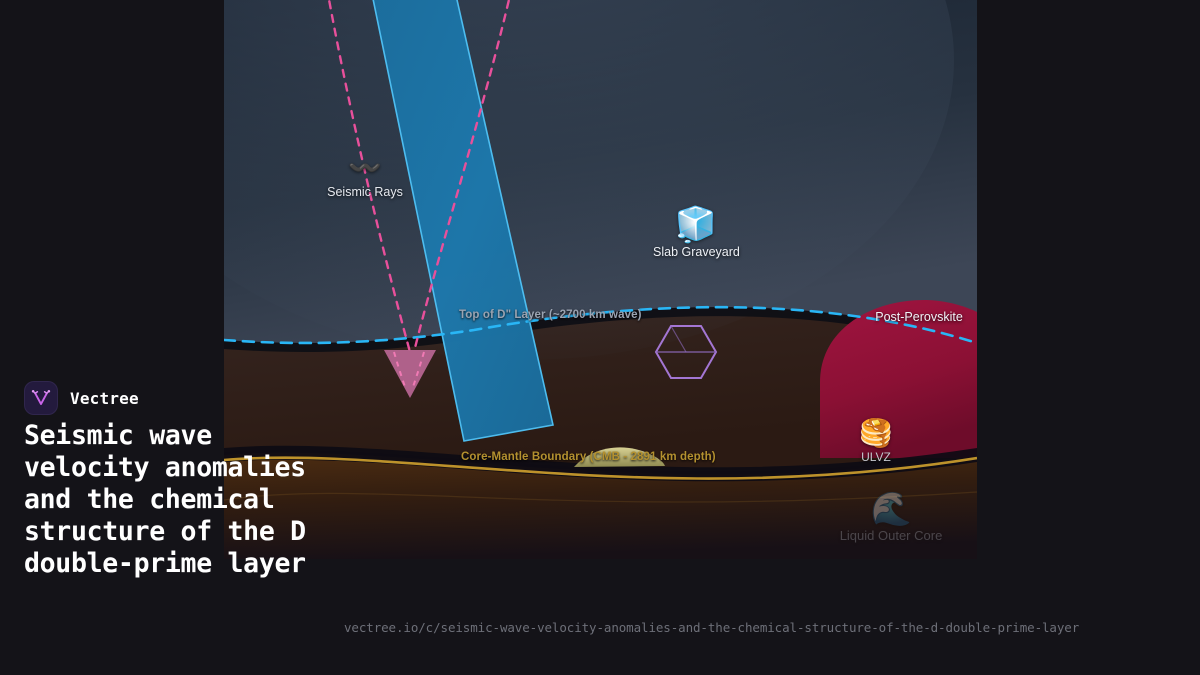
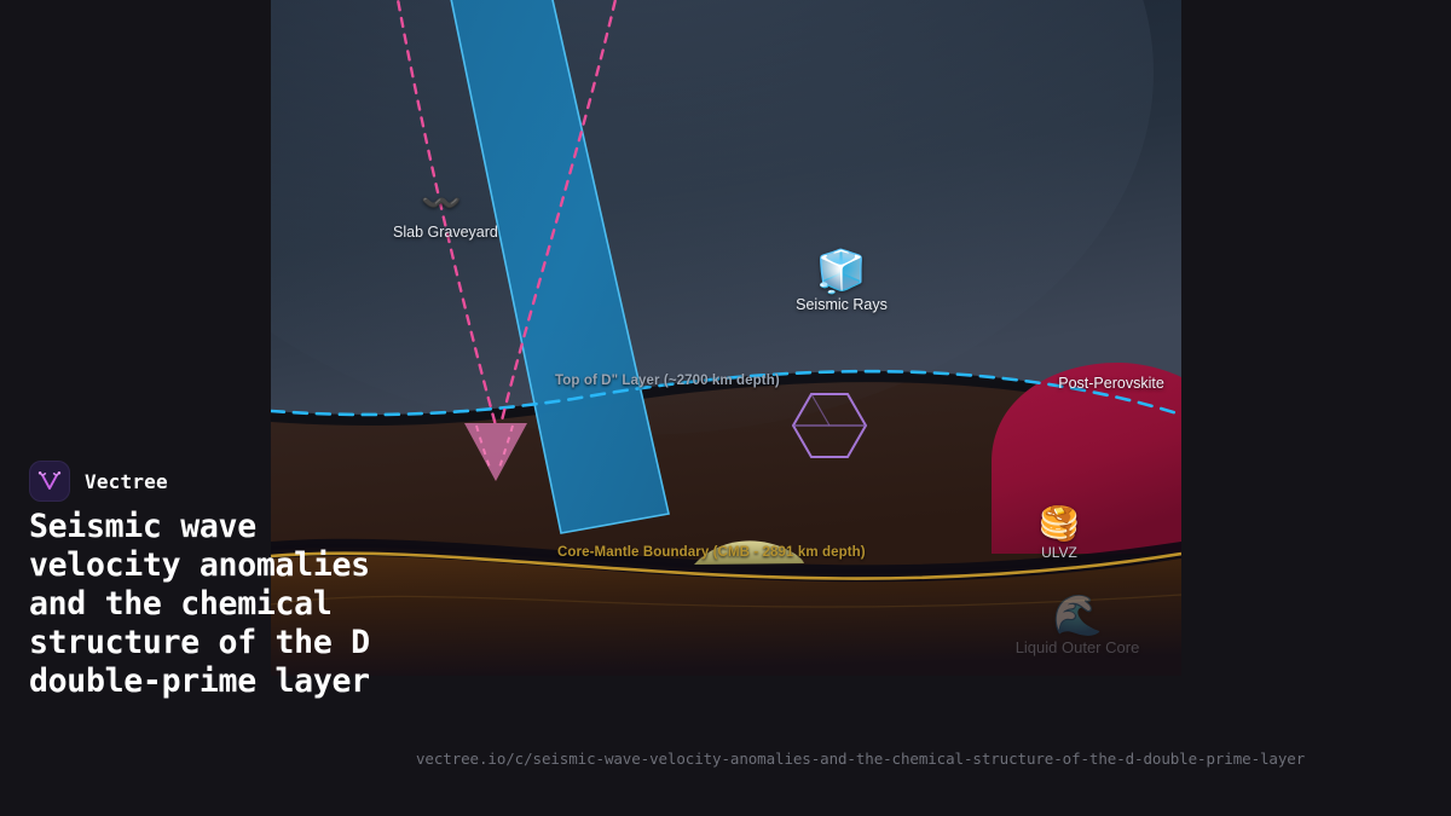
- Top of D" Layer (~2700 km wave)
+ Top of D" Layer (~2700 km depth)
  Core-Mantle Boundary (CMB - 2891 km depth)
  〰️
- Seismic Rays
+ Slab Graveyard
  🧊
- Slab Graveyard
+ Seismic Rays
  Post-Perovskite
  🥞
  ULVZ
  🌊
  Liquid Outer Core
  Vectree
  Seismic wave velocity anomalies and the chemical structure of the D double-prime layer
  vectree.io/c/seismic-wave-velocity-anomalies-and-the-chemical-structure-of-the-d-double-prime-layer
